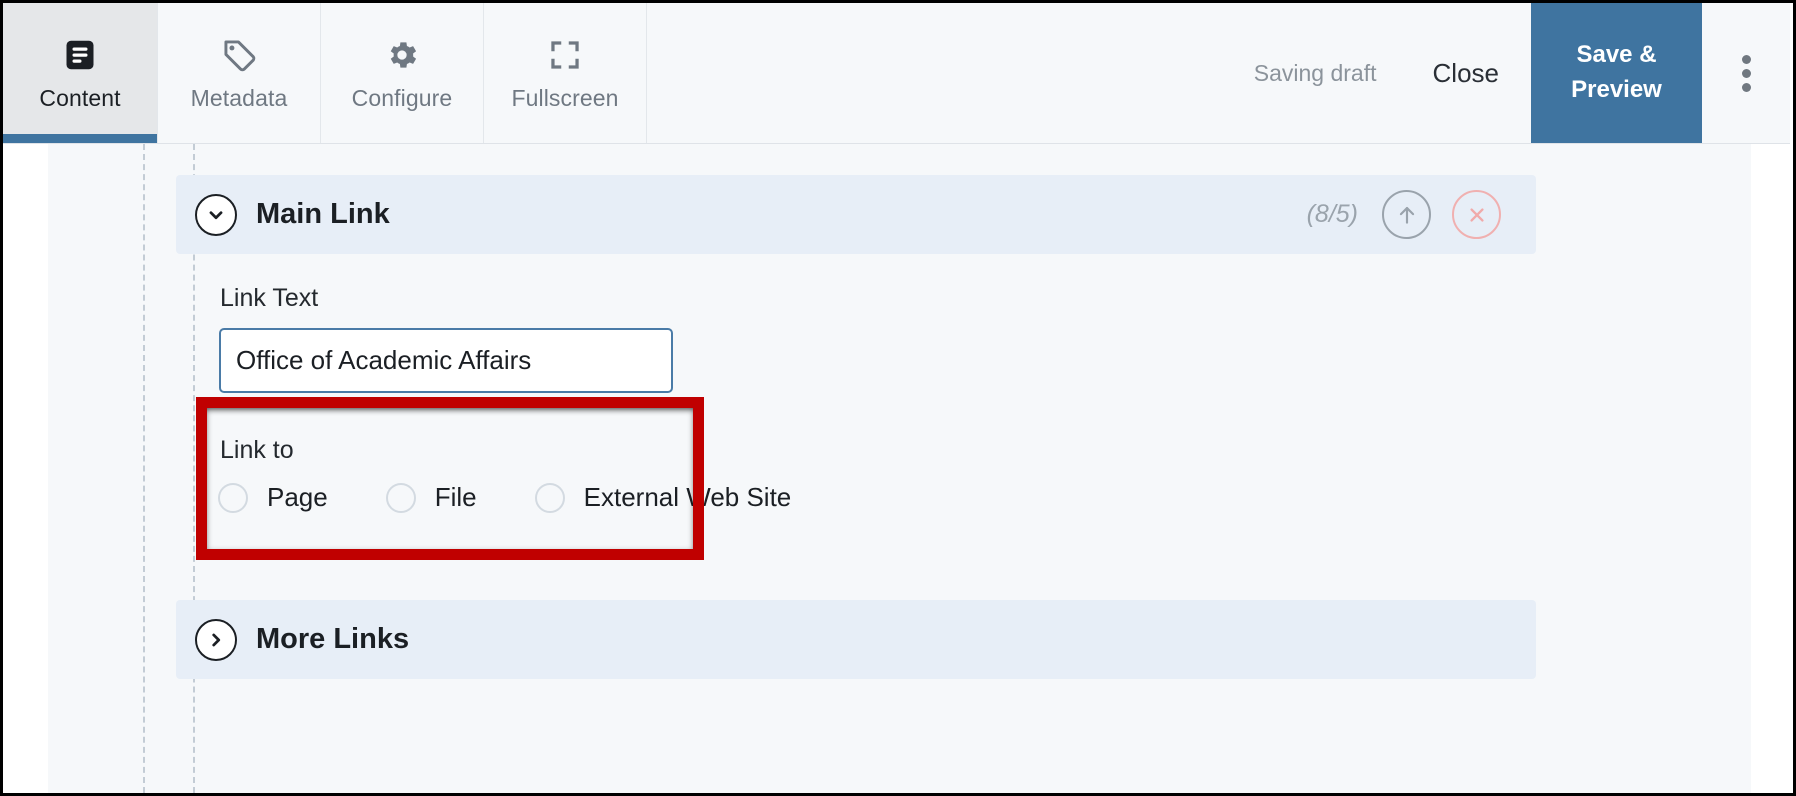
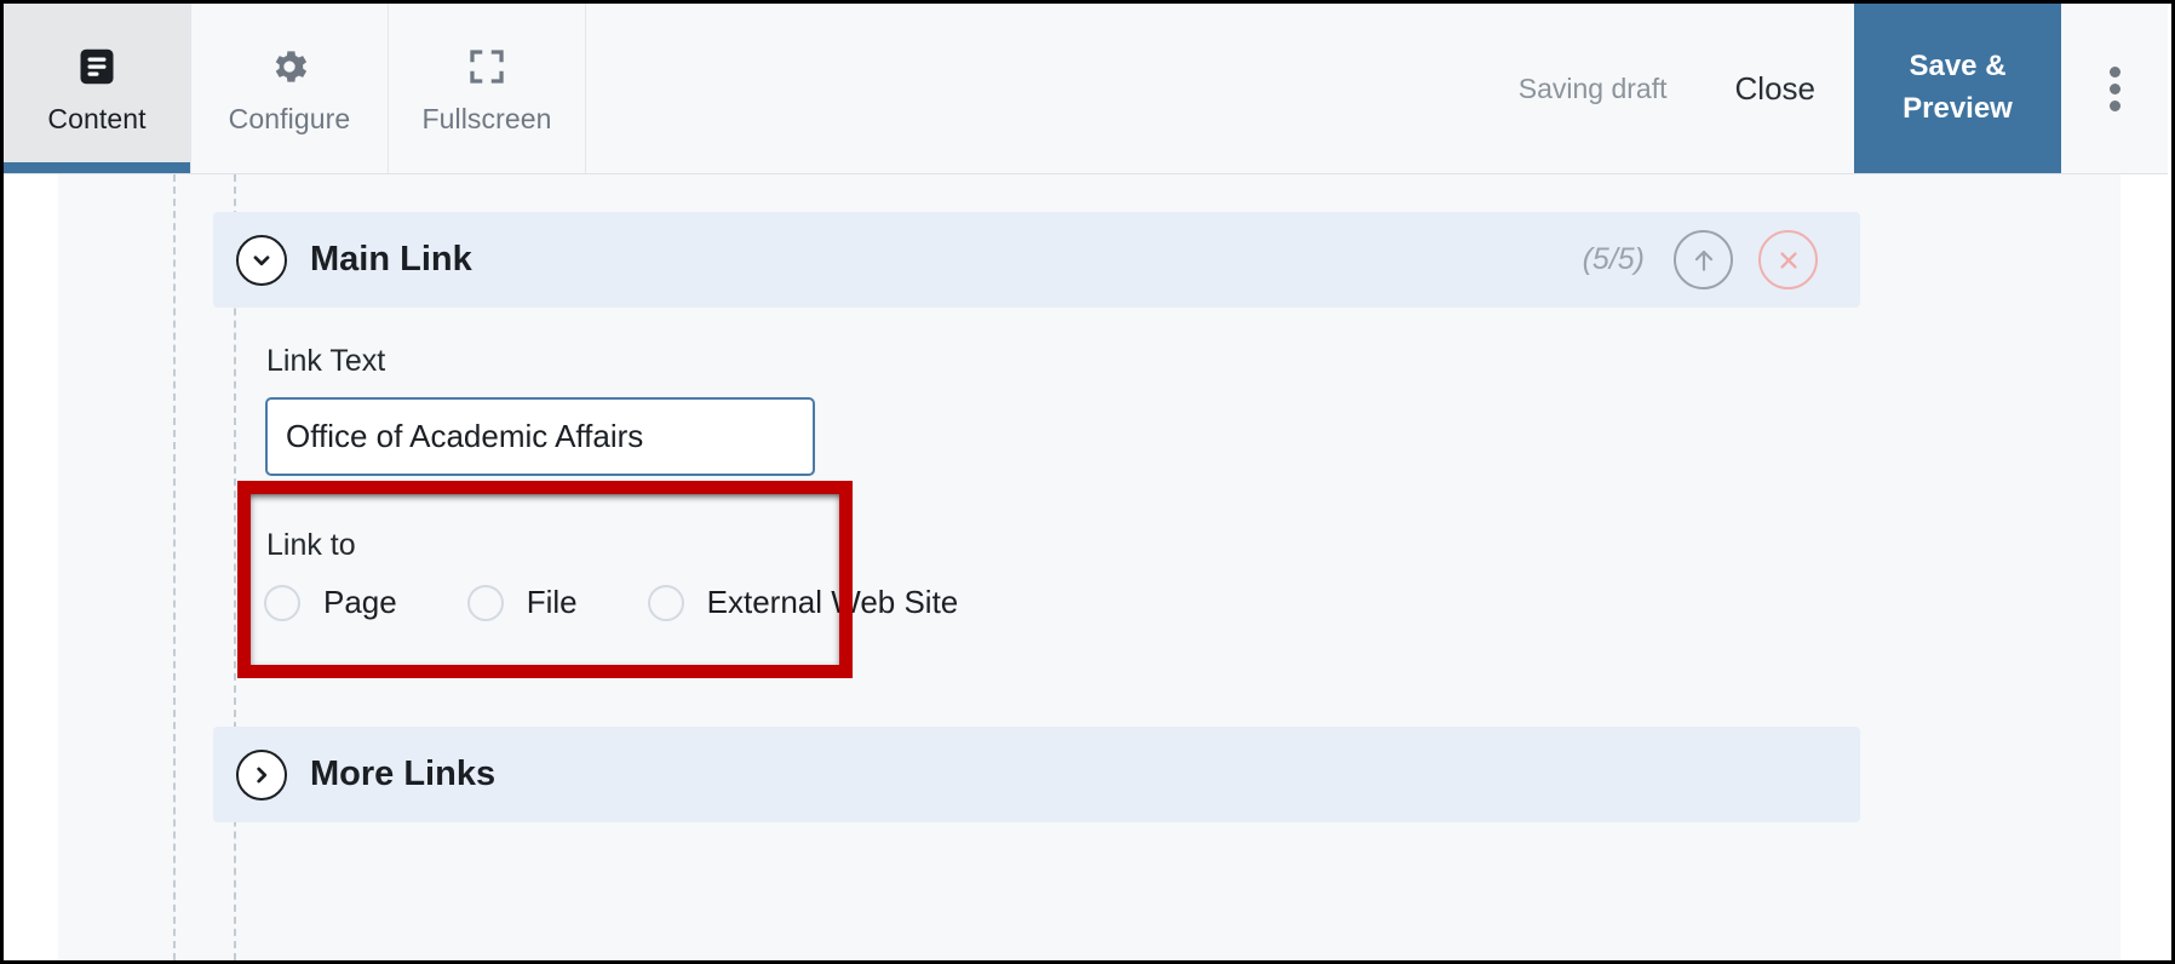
  Content
- Metadata
  Configure
  Fullscreen
  Saving draft
  Close
  Save & Preview
  Main Link
- (8/5)
+ (5/5)
  Link Text
  Office of Academic Affairs
  Link to
  Page
  File
  External Web Site
  More Links
